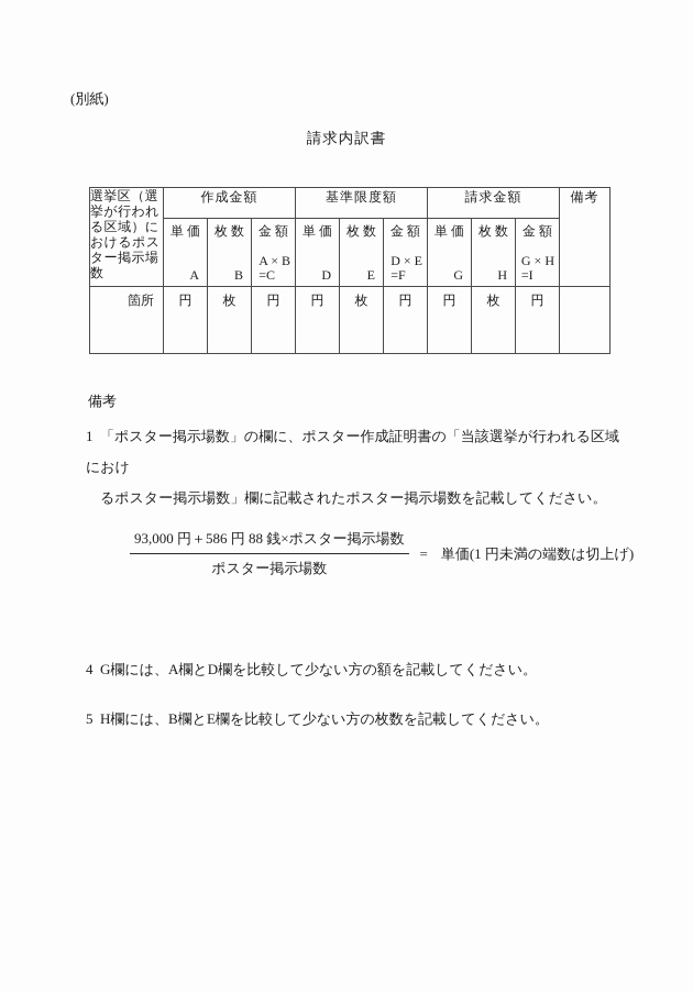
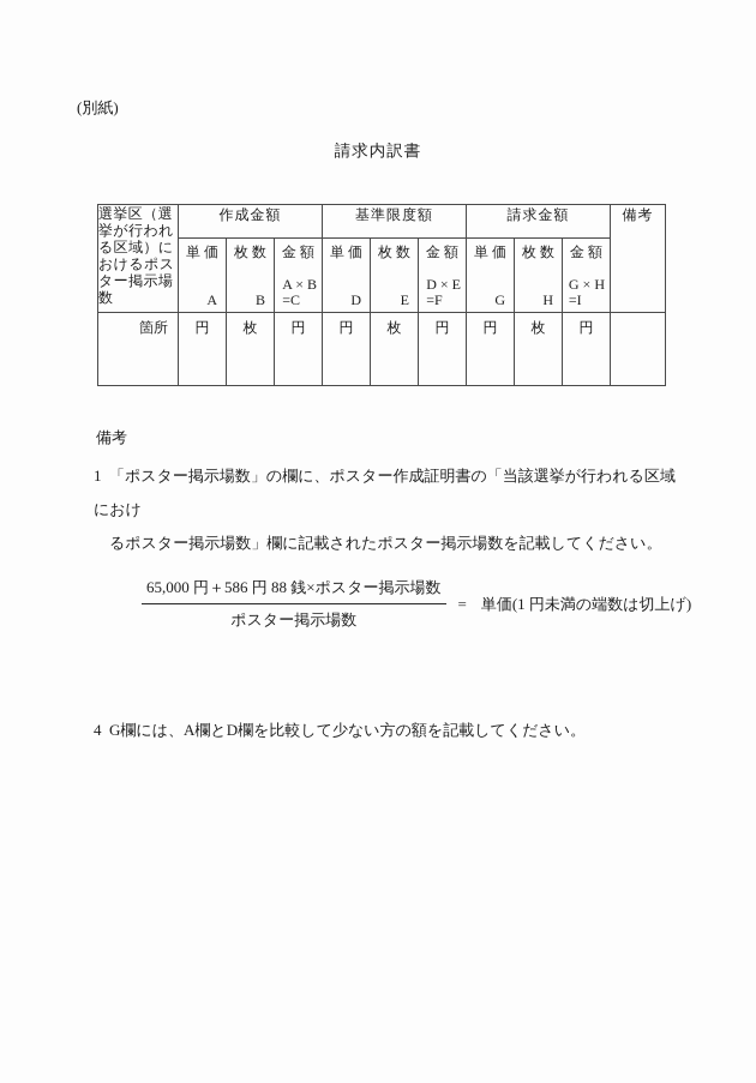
  (別紙)
  請求内訳書
  選挙区（選挙が行われる区域）におけるポスター掲示場数	作成金額	基準限度額	請求金額	備考
  単 価 A	枚 数 B	金 額 A × B =C	単 価 D	枚 数 E	金 額 D × E =F	単 価 G	枚 数 H	金 額 G × H =I
  箇所	円	枚	円	円	枚	円	円	枚	円
  備考
  1 「ポスター掲示場数」の欄に、ポスター作成証明書の「当該選挙が行われる区域におけ
  るポスター掲示場数」欄に記載されたポスター掲示場数を記載してください。
- 93,000 円＋586 円 88 銭×ポスター掲示場数
+ 65,000 円＋586 円 88 銭×ポスター掲示場数
  ポスター掲示場数
  =
  単価(1 円未満の端数は切上げ)
  4 G欄には、A欄とD欄を比較して少ない方の額を記載してください。
- 5 H欄には、B欄とE欄を比較して少ない方の枚数を記載してください。
